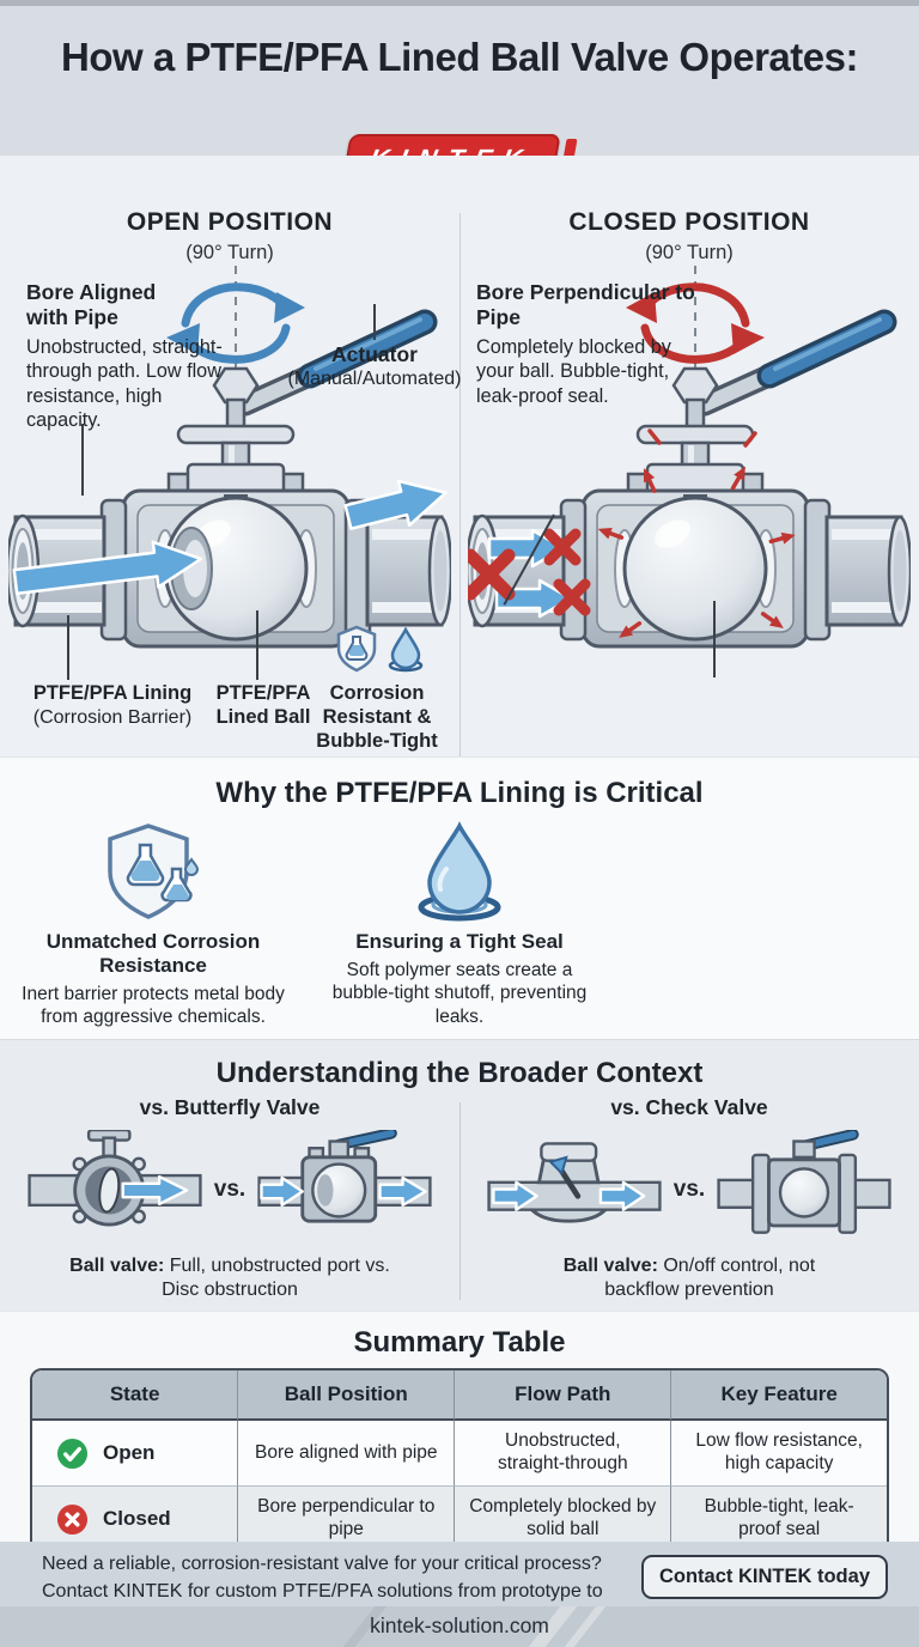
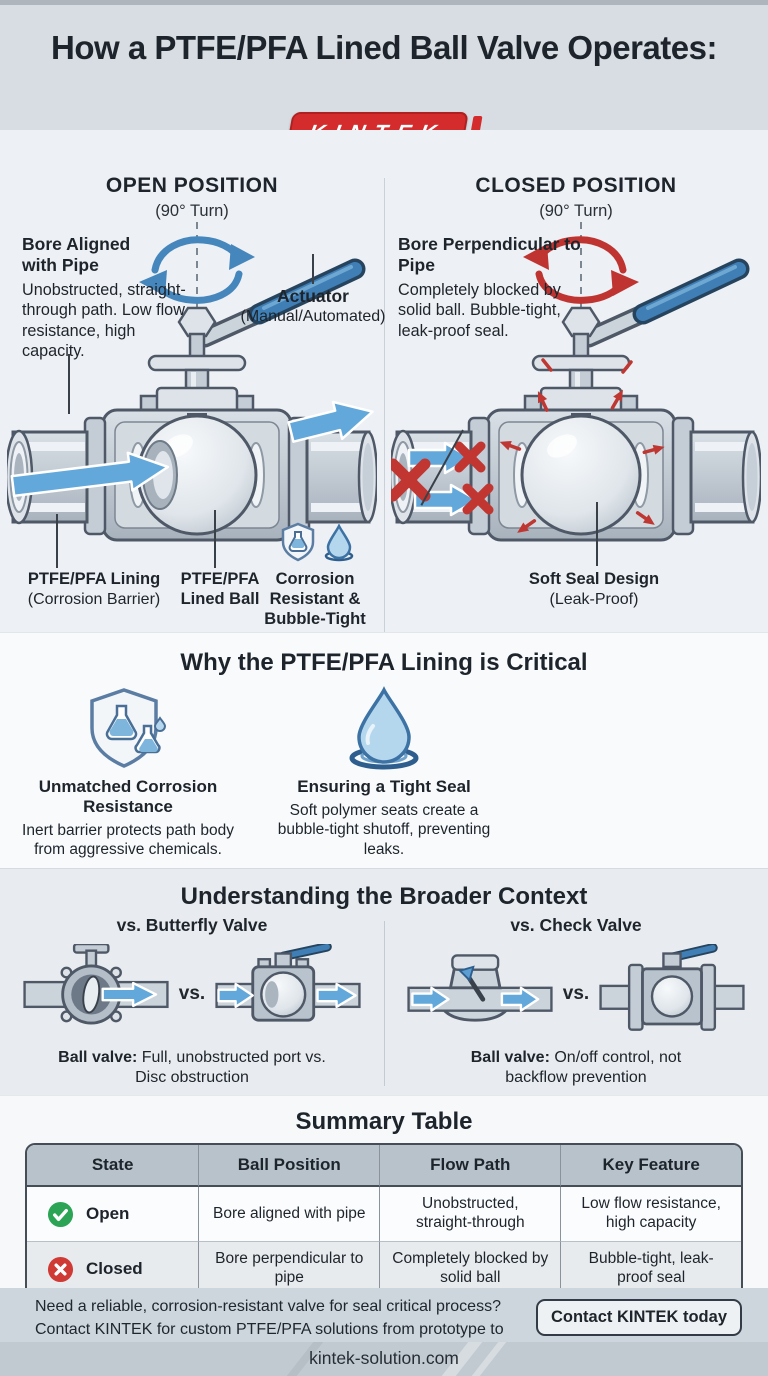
  How a PTFE/PFA Lined Ball Valve Operates:
  OPEN POSITION
  (90° Turn)
  Bore Aligned with Pipe
  Unobstructed, straight-through path. Low flow resistance, high capacity.
  Actuator
  (Manual/Automated)
  PTFE/PFA Lining
  (Corrosion Barrier)
  PTFE/PFA Lined Ball
  Corrosion Resistant & Bubble-Tight
  CLOSED POSITION
  (90° Turn)
  Bore Perpendicular to Pipe
- Completely blocked by your ball. Bubble-tight, leak-proof seal.
+ Completely blocked by solid ball. Bubble-tight, leak-proof seal.
+ Soft Seal Design
+ (Leak-Proof)
  Why the PTFE/PFA Lining is Critical
  Unmatched Corrosion Resistance
- Inert barrier protects metal body from aggressive chemicals.
+ Inert barrier protects path body from aggressive chemicals.
  Ensuring a Tight Seal
  Soft polymer seats create a bubble-tight shutoff, preventing leaks.
  Understanding the Broader Context
  vs. Butterfly Valve
  vs.
  Ball valve: Full, unobstructed port vs. Disc obstruction
  vs. Check Valve
  vs.
  Ball valve: On/off control, not backflow prevention
  Summary Table
  State	Ball Position	Flow Path	Key Feature
  Open	Bore aligned with pipe	Unobstructed, straight-through	Low flow resistance, high capacity
  Closed	Bore perpendicular to pipe	Completely blocked by solid ball	Bubble-tight, leak-proof seal
- Need a reliable, corrosion-resistant valve for your critical process?
+ Need a reliable, corrosion-resistant valve for seal critical process?
  Contact KINTEK for custom PTFE/PFA solutions from prototype to
  Contact KINTEK today
  kintek-solution.com
